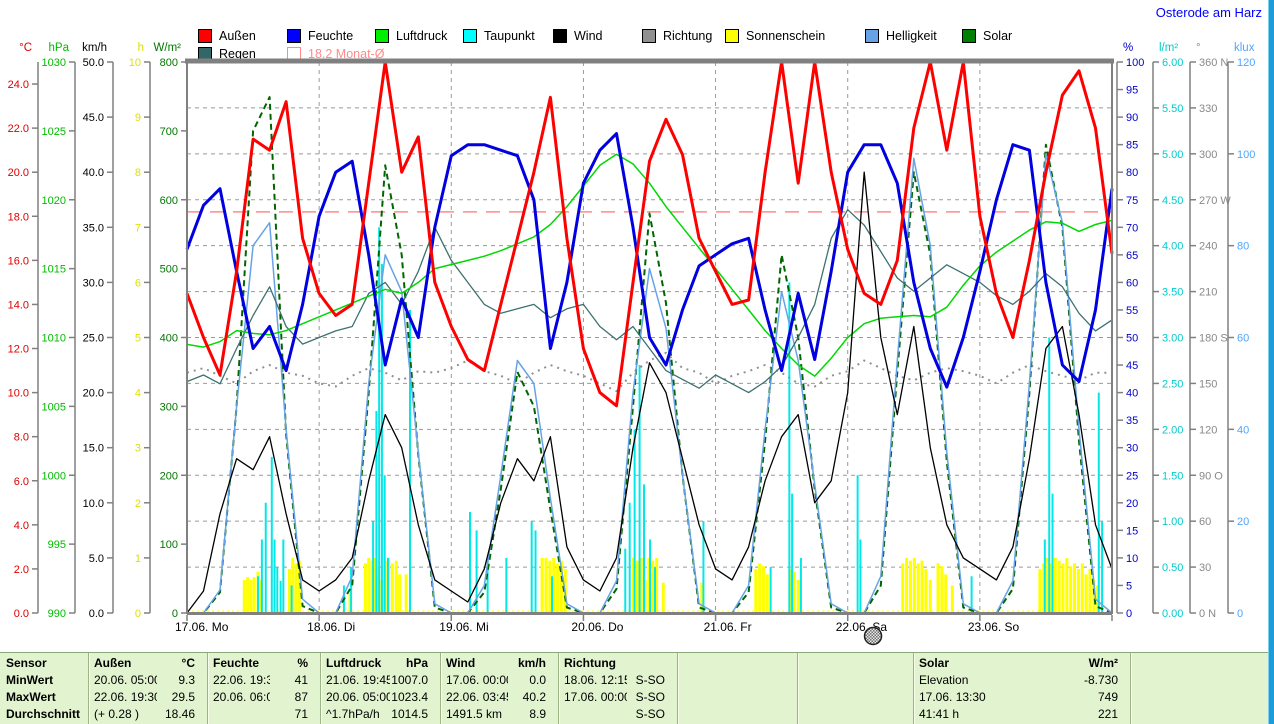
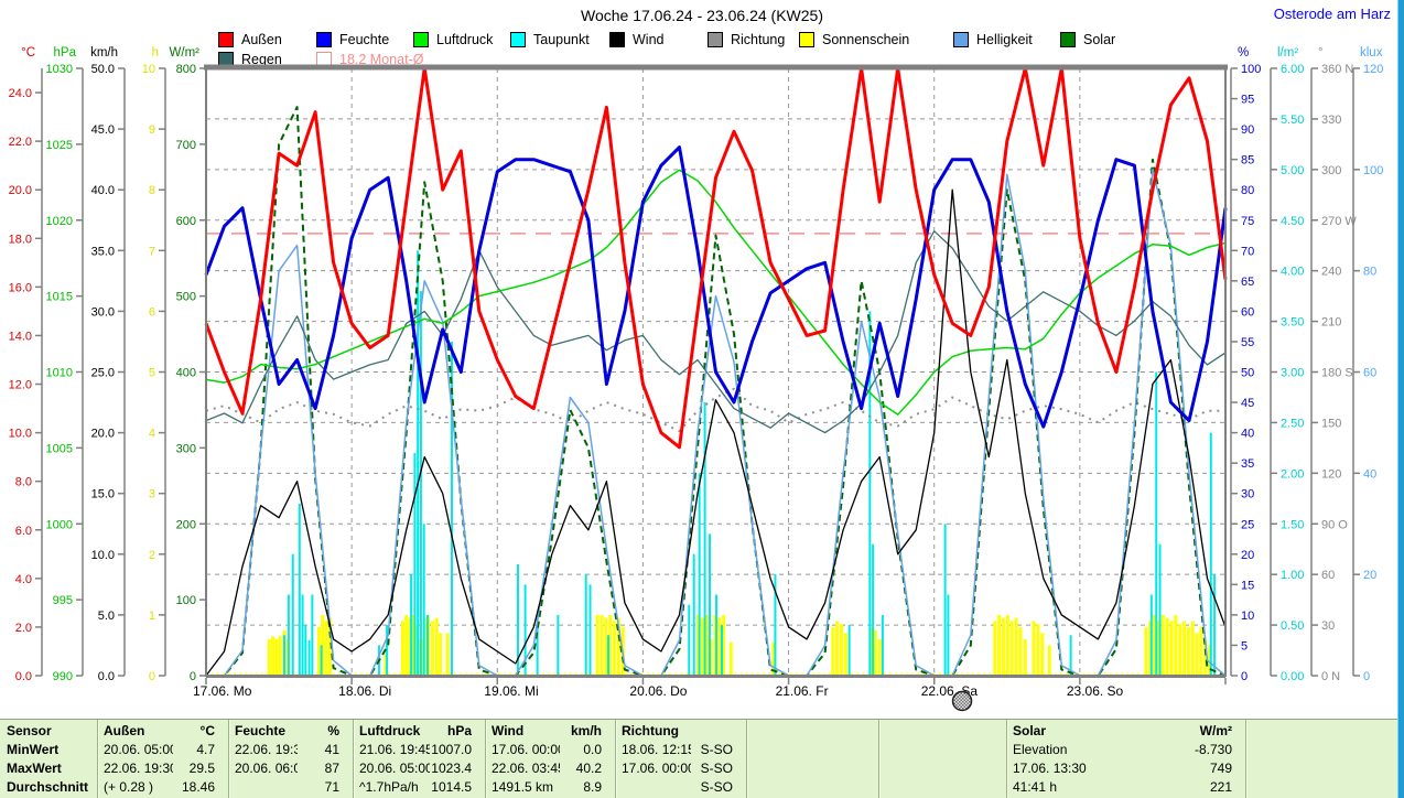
+ Woche 17.06.24 - 23.06.24 (KW25)
  Osterode am Harz
  Außen
  Feuchte
  Luftdruck
  Taupunkt
  Wind
  Richtung
  Sonnenschein
  Helligkeit
  Solar
  Regen
  18.2 Monat-Ø
  0.0
  2.0
  4.0
  6.0
  8.0
  10.0
  12.0
  14.0
  16.0
  18.0
  20.0
  22.0
  24.0
  °C
  990
  995
  1000
  1005
  1010
  1015
  1020
  1025
  1030
  hPa
  0.0
  5.0
  10.0
  15.0
  20.0
  25.0
  30.0
  35.0
  40.0
  45.0
  50.0
  km/h
  0
  1
  2
  3
  4
  5
  6
  7
  8
  9
  10
  h
  0
  100
  200
  300
  400
  500
  600
  700
  800
  W/m²
  0
  5
  10
  15
  20
  25
  30
  35
  40
  45
  50
  55
  60
  65
  70
  75
  80
  85
  90
  95
  100
  %
  0.00
  0.50
  1.00
  1.50
  2.00
  2.50
  3.00
  3.50
  4.00
  4.50
  5.00
  5.50
  6.00
  l/m²
  0 N
  30
  60
  90 O
  120
  150
  180 S
  210
  240
  270 W
  300
  330
  360 N
  °
  0
  20
  40
  60
  80
  100
  120
  klux
  17.06. Mo
  18.06. Di
  19.06. Mi
  20.06. Do
  21.06. Fr
  22.06. Sa
  23.06. So
  Sensor
  MinWert
  MaxWert
  Durchschnitt
  Außen
  °C
  20.06. 05:0
- 9.3
+ 4.7
  22.06. 19:3
  29.5
  (+ 0.28 )
  18.46
  Feuchte
  %
  22.06. 19:3
  41
  20.06. 06:0
  87
  71
  Luftdruck
  hPa
  21.06. 19:45
  1007.0
  20.06. 05:00
  1023.4
  ^1.7hPa/h
  1014.5
  Wind
  km/h
  17.06. 00:0
  0.0
  22.06. 03:4
  40.2
  1491.5 km
  8.9
  Richtung
  18.06. 12:1
  S-SO
  17.06. 00:0
  S-SO
  S-SO
  Solar
  W/m²
  Elevation
  -8.730
  17.06. 13:30
  749
  41:41 h
  221
